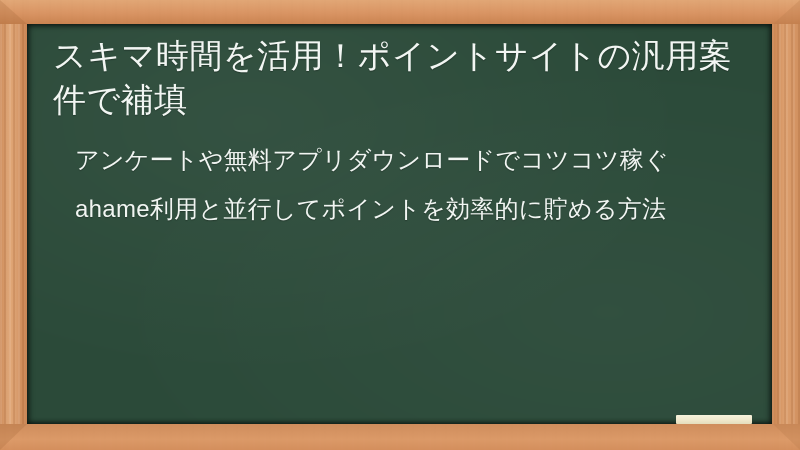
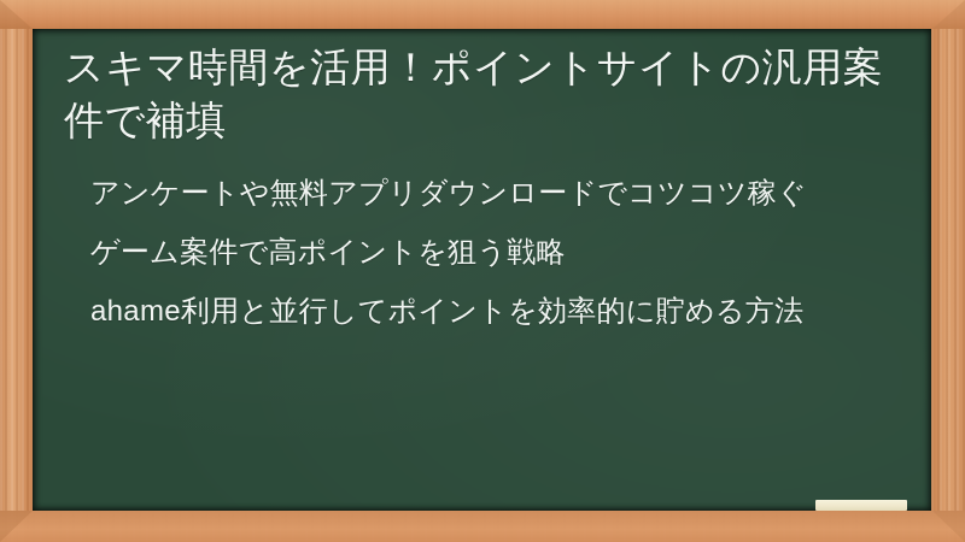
  スキマ時間を活用！ポイントサイトの汎用案件で補填
  アンケートや無料アプリダウンロードでコツコツ稼ぐ
+ ゲーム案件で高ポイントを狙う戦略
  ahame利用と並行してポイントを効率的に貯める方法
